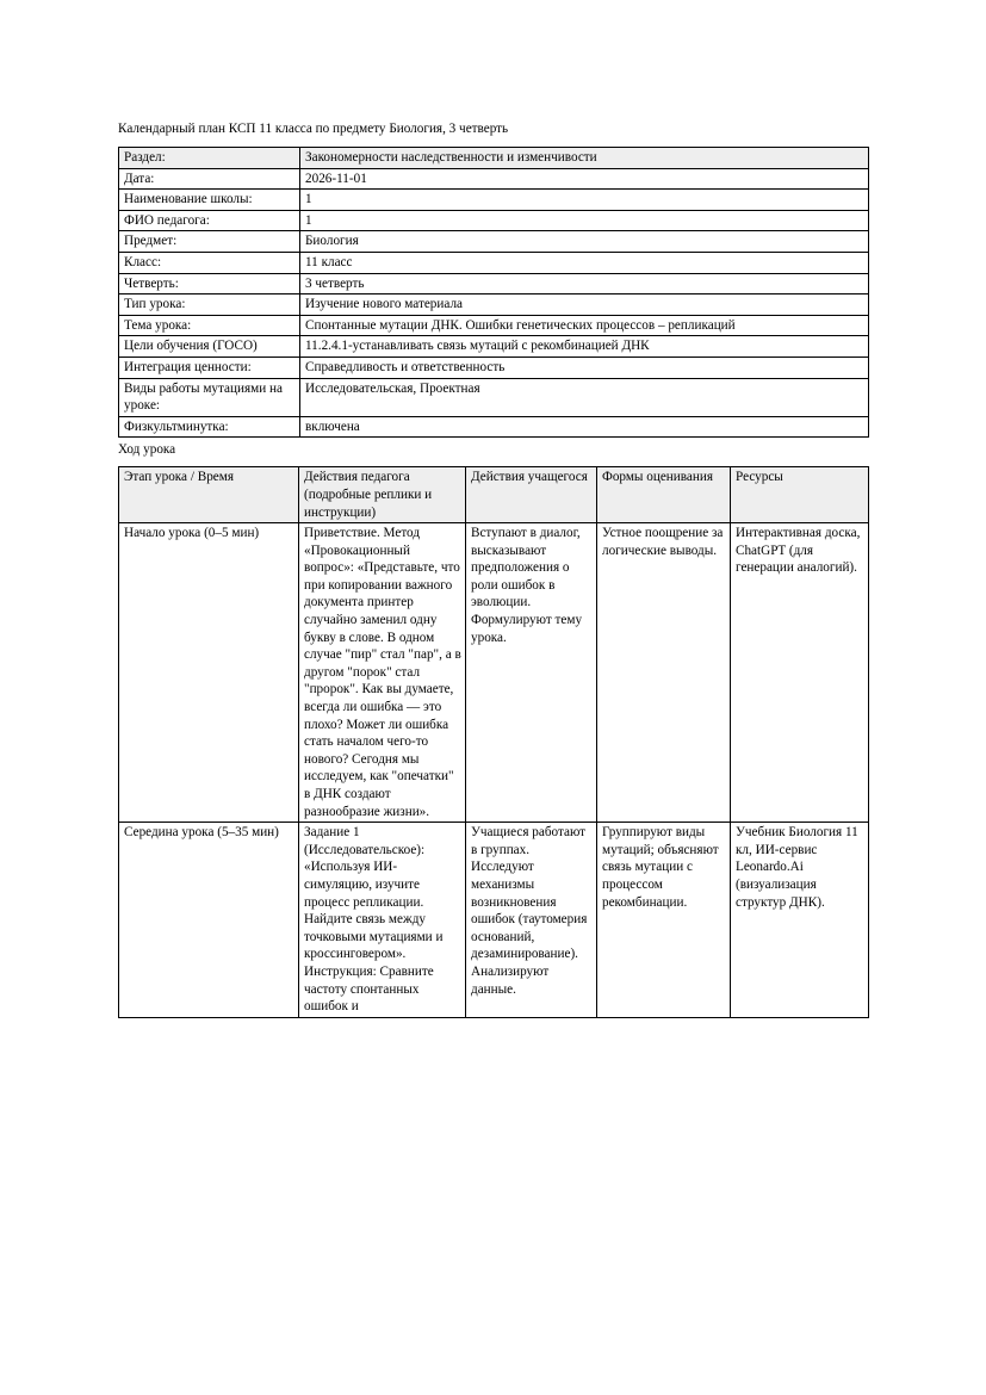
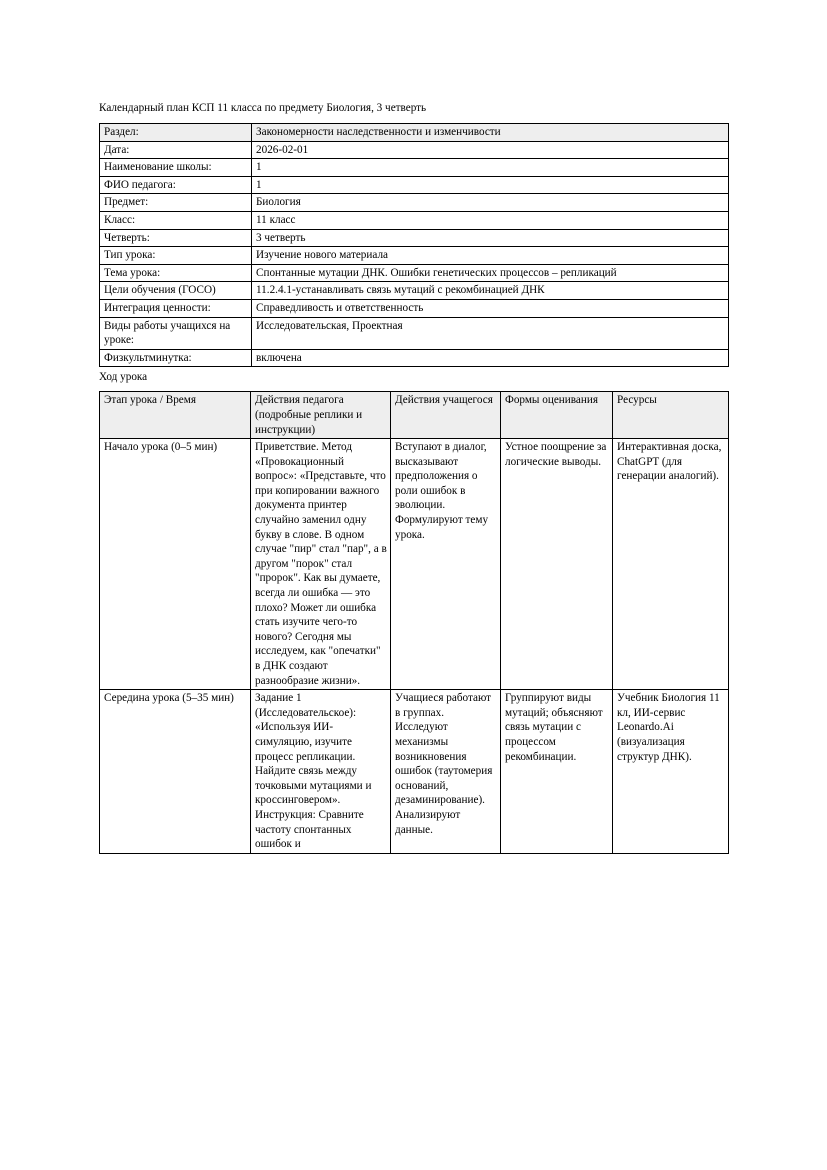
  Календарный план КСП 11 класса по предмету Биология, 3 четверть
  Раздел:	Закономерности наследственности и изменчивости
- Дата:	2026-11-01
+ Дата:	2026-02-01
  Наименование школы:	1
  ФИО педагога:	1
  Предмет:	Биология
  Класс:	11 класс
  Четверть:	3 четверть
  Тип урока:	Изучение нового материала
  Тема урока:	Спонтанные мутации ДНК. Ошибки генетических процессов – репликаций
  Цели обучения (ГОСО)	11.2.4.1-устанавливать связь мутаций с рекомбинацией ДНК
  Интеграция ценности:	Справедливость и ответственность
- Виды работы мутациями на уроке:	Исследовательская, Проектная
+ Виды работы учащихся на уроке:	Исследовательская, Проектная
  Физкультминутка:	включена
  Ход урока
  Этап урока / Время	Действия педагога (подробные реплики и инструкции)	Действия учащегося	Формы оценивания	Ресурсы
- Начало урока (0–5 мин)	Приветствие. Метод «Провокационный вопрос»: «Представьте, что при копировании важного документа принтер случайно заменил одну букву в слове. В одном случае "пир" стал "пар", а в другом "порок" стал "пророк". Как вы думаете, всегда ли ошибка — это плохо? Может ли ошибка стать началом чего-то нового? Сегодня мы исследуем, как "опечатки" в ДНК создают разнообразие жизни».	Вступают в диалог, высказывают предположения о роли ошибок в эволюции. Формулируют тему урока.	Устное поощрение за логические выводы.	Интерактивная доска, ChatGPT (для генерации аналогий).
+ Начало урока (0–5 мин)	Приветствие. Метод «Провокационный вопрос»: «Представьте, что при копировании важного документа принтер случайно заменил одну букву в слове. В одном случае "пир" стал "пар", а в другом "порок" стал "пророк". Как вы думаете, всегда ли ошибка — это плохо? Может ли ошибка стать изучите чего-то нового? Сегодня мы исследуем, как "опечатки" в ДНК создают разнообразие жизни».	Вступают в диалог, высказывают предположения о роли ошибок в эволюции. Формулируют тему урока.	Устное поощрение за логические выводы.	Интерактивная доска, ChatGPT (для генерации аналогий).
  Середина урока (5–35 мин)	Задание 1 (Исследовательское): «Используя ИИ-симуляцию, изучите процесс репликации. Найдите связь между точковыми мутациями и кроссинговером». Инструкция: Сравните частоту спонтанных ошибок и	Учащиеся работают в группах. Исследуют механизмы возникновения ошибок (таутомерия оснований, дезаминирование). Анализируют данные.	Группируют виды мутаций; объясняют связь мутации с процессом рекомбинации.	Учебник Биология 11 кл, ИИ-сервис Leonardo.Ai (визуализация структур ДНК).
